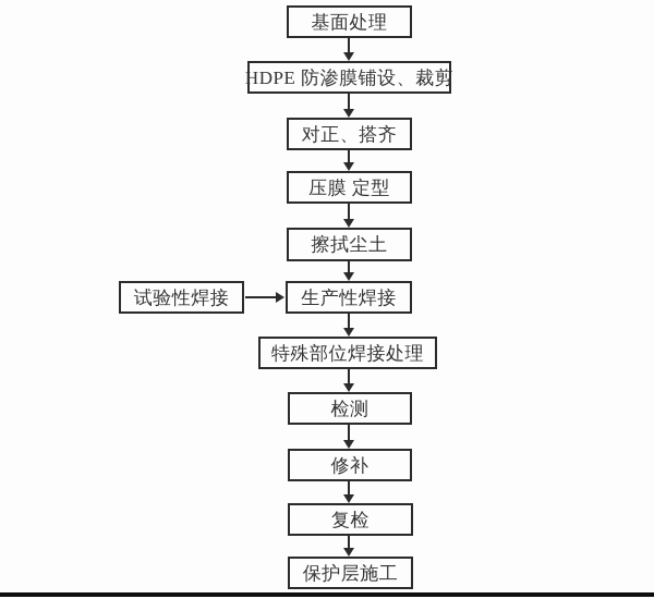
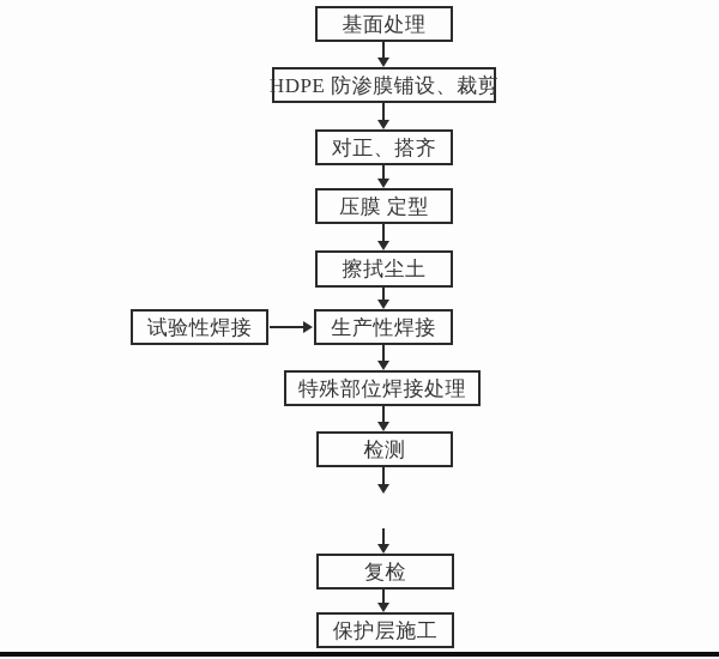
  基面处理
  HDPE 防渗膜铺设、裁剪
  对正、搭齐
  压膜 定型
  擦拭尘土
  生产性焊接
  特殊部位焊接处理
  检测
- 修补
  复检
  保护层施工
  试验性焊接
